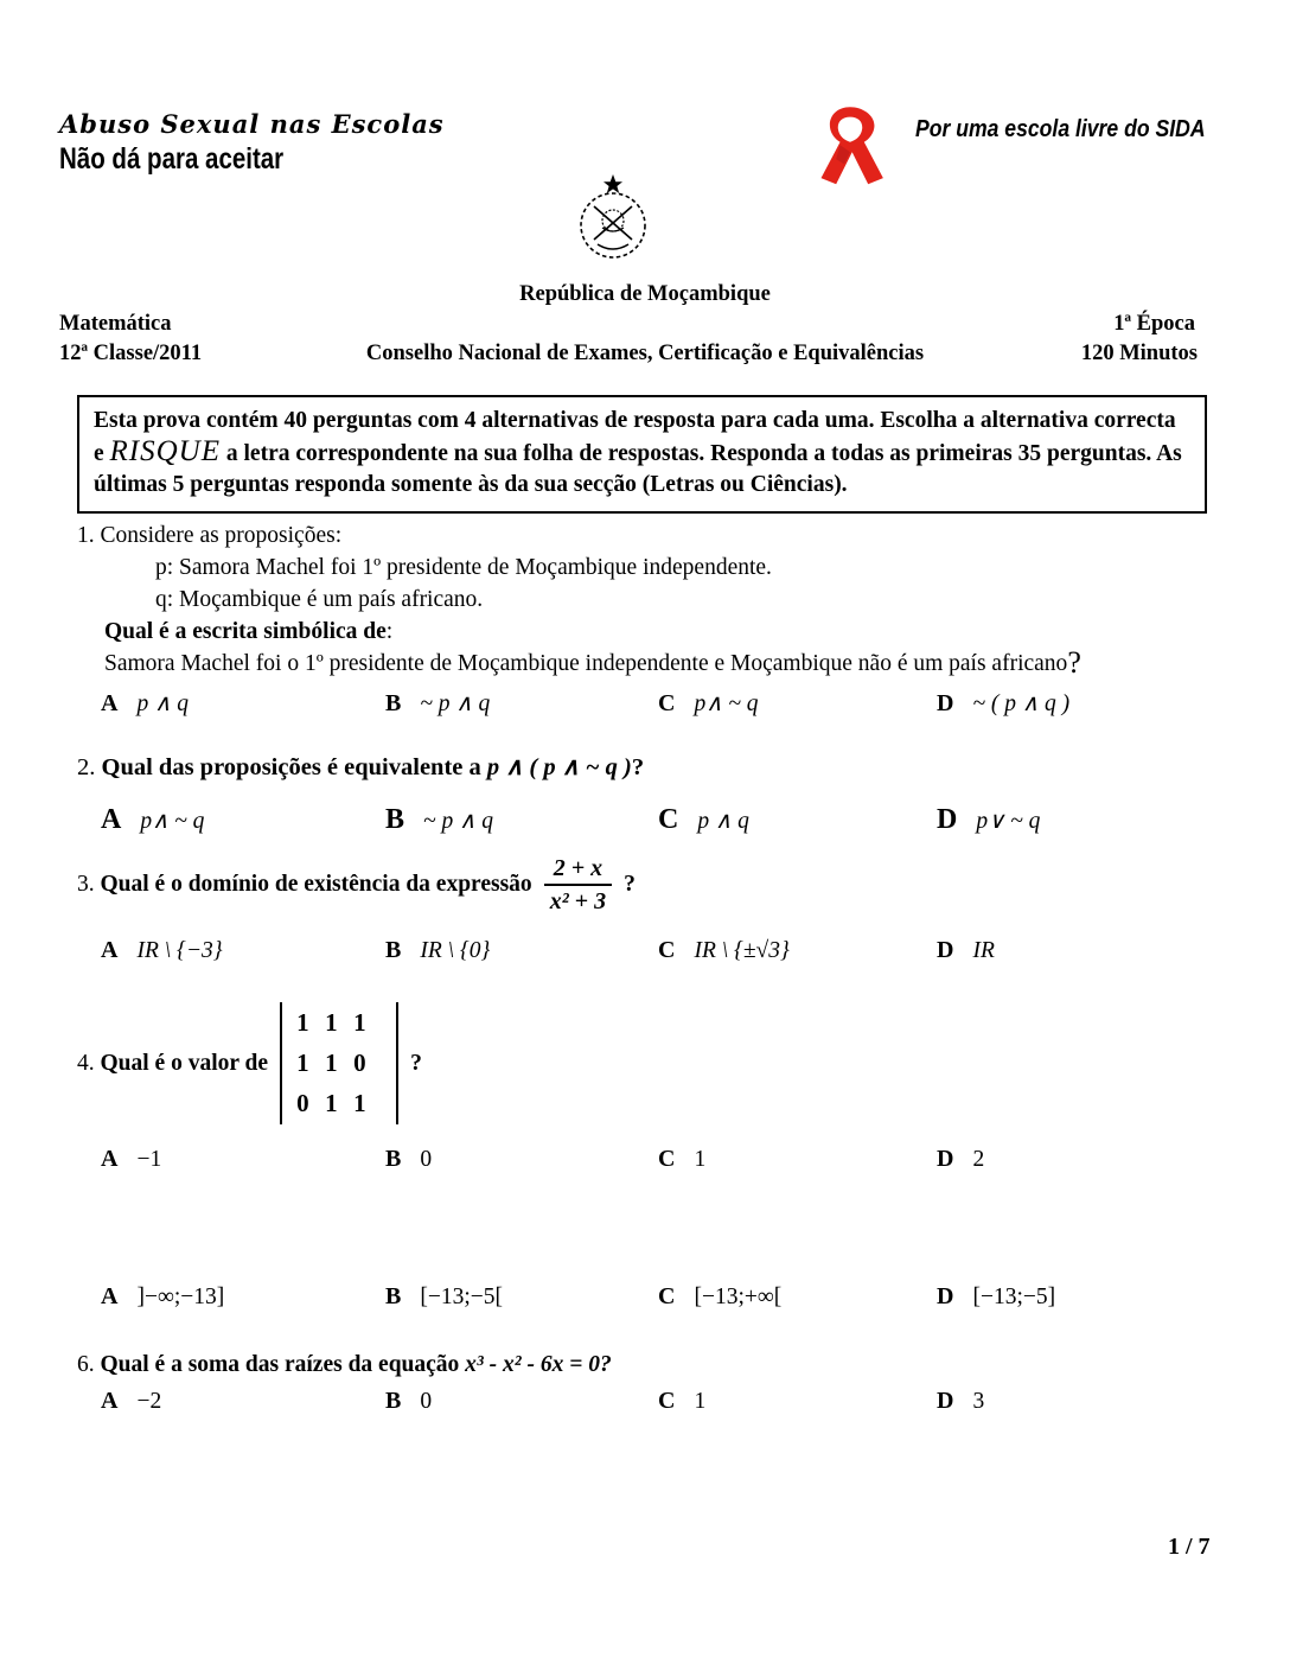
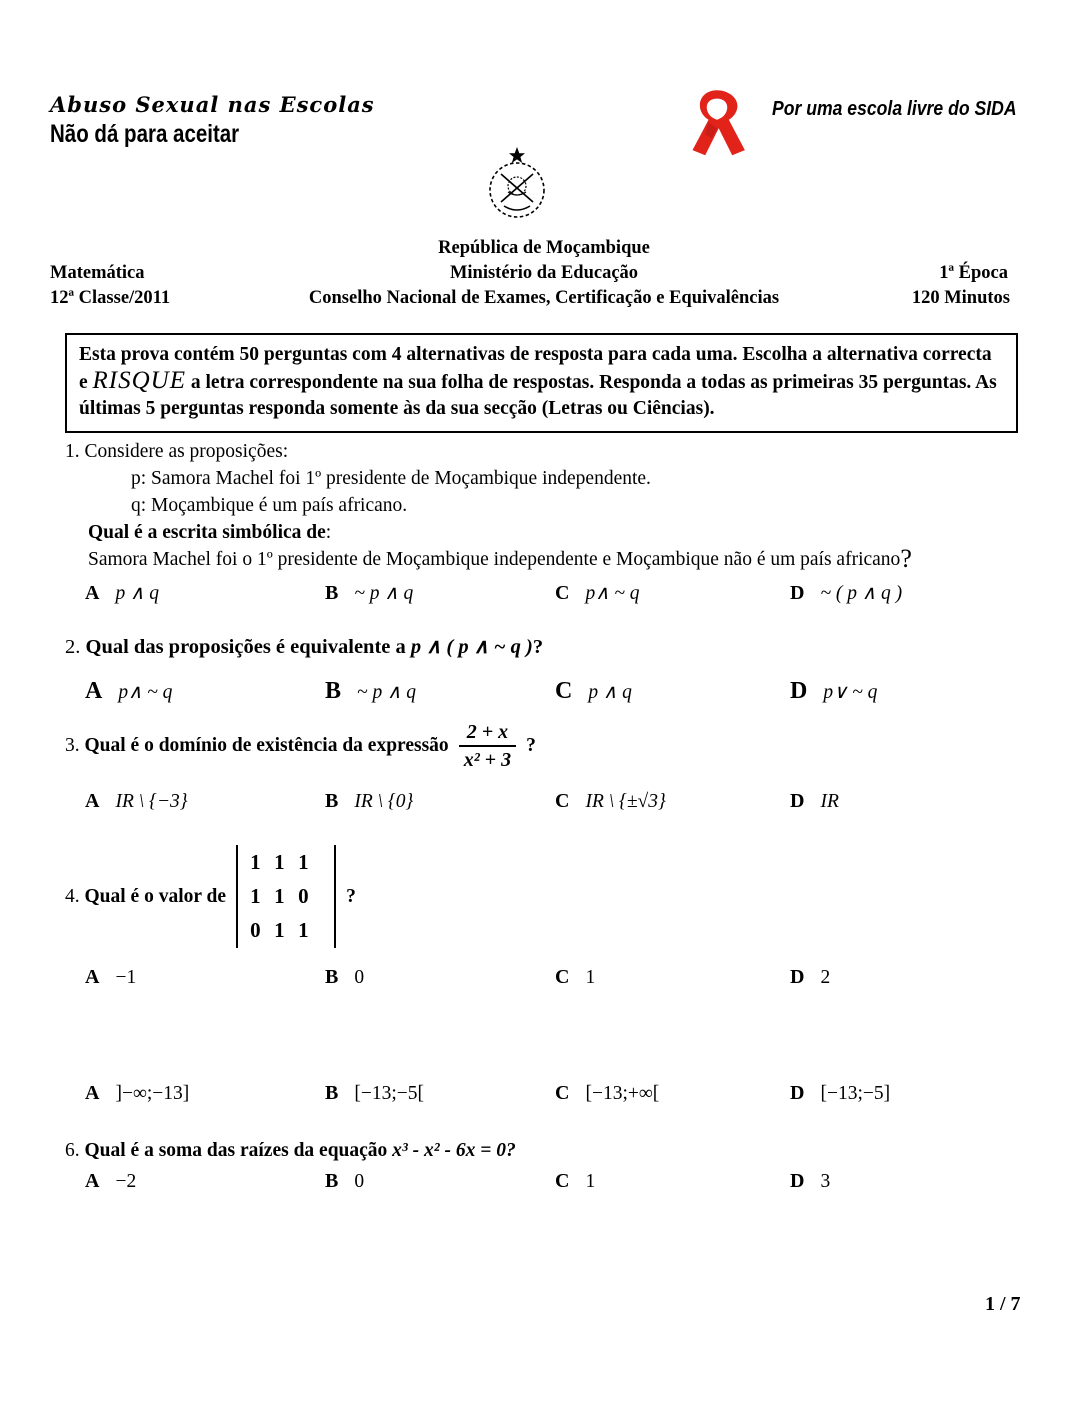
  Abuso Sexual nas Escolas
  Não dá para aceitar
  Por uma escola livre do SIDA
  República de Moçambique
+ Ministério da Educação
  Conselho Nacional de Exames, Certificação e Equivalências
  Matemática
  12ª Classe/2011
  1ª Época
  120 Minutos
- Esta prova contém 40 perguntas com 4 alternativas de resposta para cada uma. Escolha a alternativa correcta e RISQUE a letra correspondente na sua folha de respostas. Responda a todas as primeiras 35 perguntas. As últimas 5 perguntas responda somente às da sua secção (Letras ou Ciências).
+ Esta prova contém 50 perguntas com 4 alternativas de resposta para cada uma. Escolha a alternativa correcta e RISQUE a letra correspondente na sua folha de respostas. Responda a todas as primeiras 35 perguntas. As últimas 5 perguntas responda somente às da sua secção (Letras ou Ciências).
  1. Considere as proposições:
  p: Samora Machel foi 1º presidente de Moçambique independente.
  q: Moçambique é um país africano.
  Qual é a escrita simbólica de:
  Samora Machel foi o 1º presidente de Moçambique independente e Moçambique não é um país africano?
  A p ∧ q
  B ~ p ∧ q
  C p∧ ~ q
  D ~ ( p ∧ q )
  2. Qual das proposições é equivalente a p ∧ ( p ∧ ~ q )?
  A p∧ ~ q
  B ~ p ∧ q
  C p ∧ q
  D p∨ ~ q
  3. Qual é o domínio de existência da expressão
  2 + x
  x² + 3
  ?
  A IR \ {−3}
  B IR \ {0}
  C IR \ {±√3}
  D IR
  4. Qual é o valor de
  1
  1
  1
  1
  1
  0
  0
  1
  1
  ?
  A −1
  B 0
  C 1
  D 2
  A ]−∞;−13]
  B [−13;−5[
  C [−13;+∞[
  D [−13;−5]
  6. Qual é a soma das raízes da equação x³ - x² - 6x = 0?
  A −2
  B 0
  C 1
  D 3
  1 / 7
